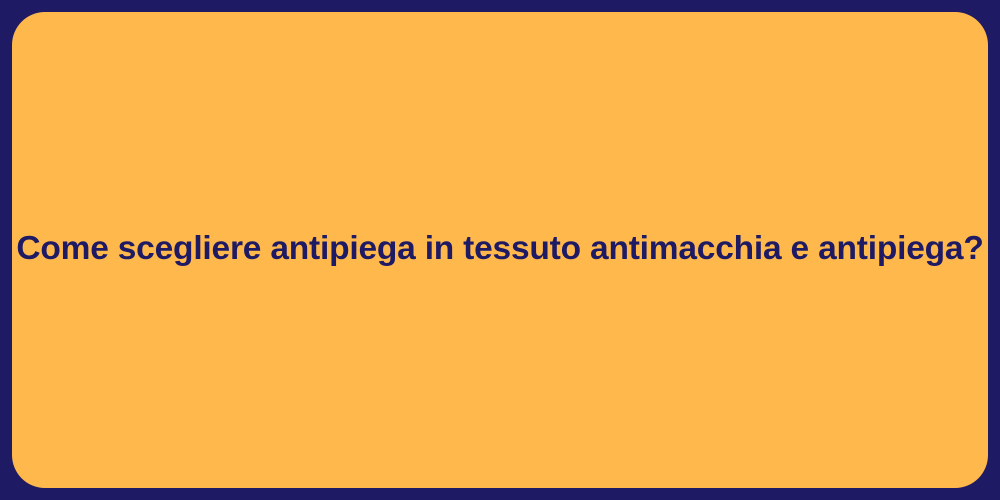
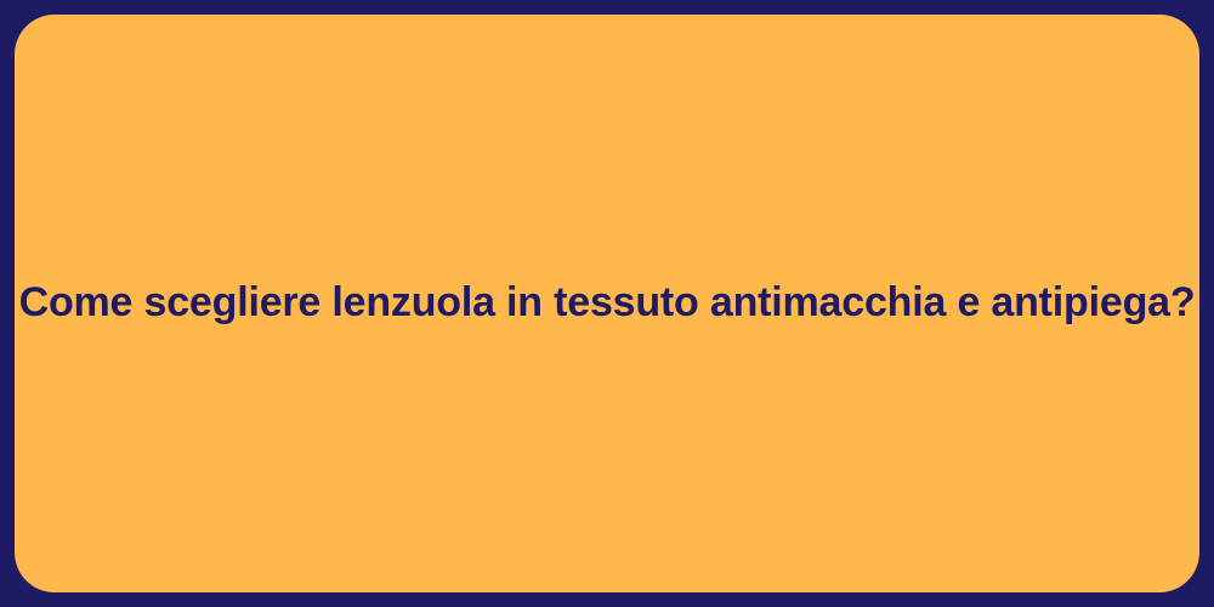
- Come scegliere antipiega in tessuto antimacchia e antipiega?
+ Come scegliere lenzuola in tessuto antimacchia e antipiega?
